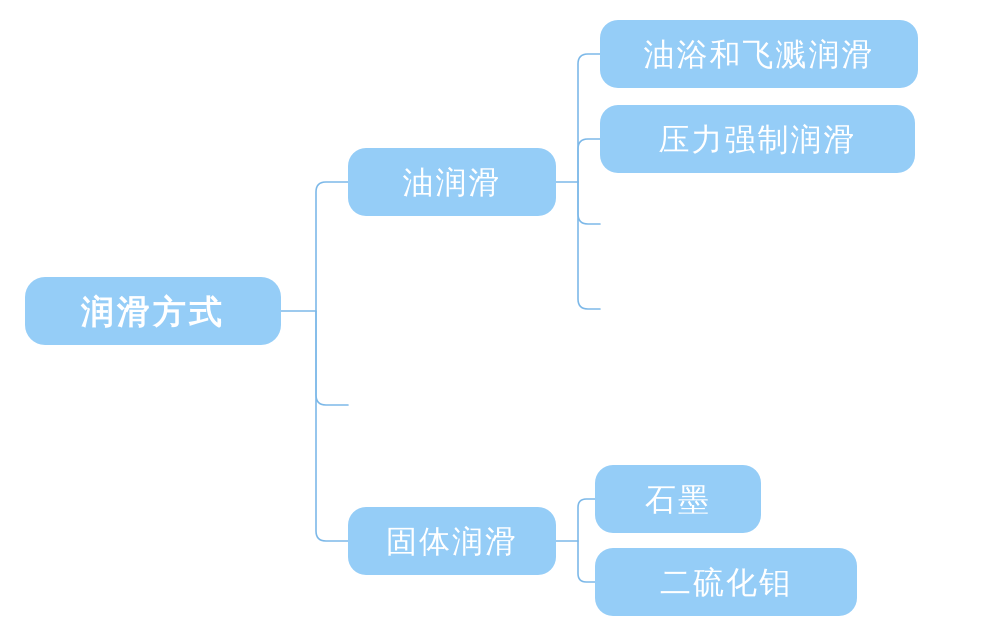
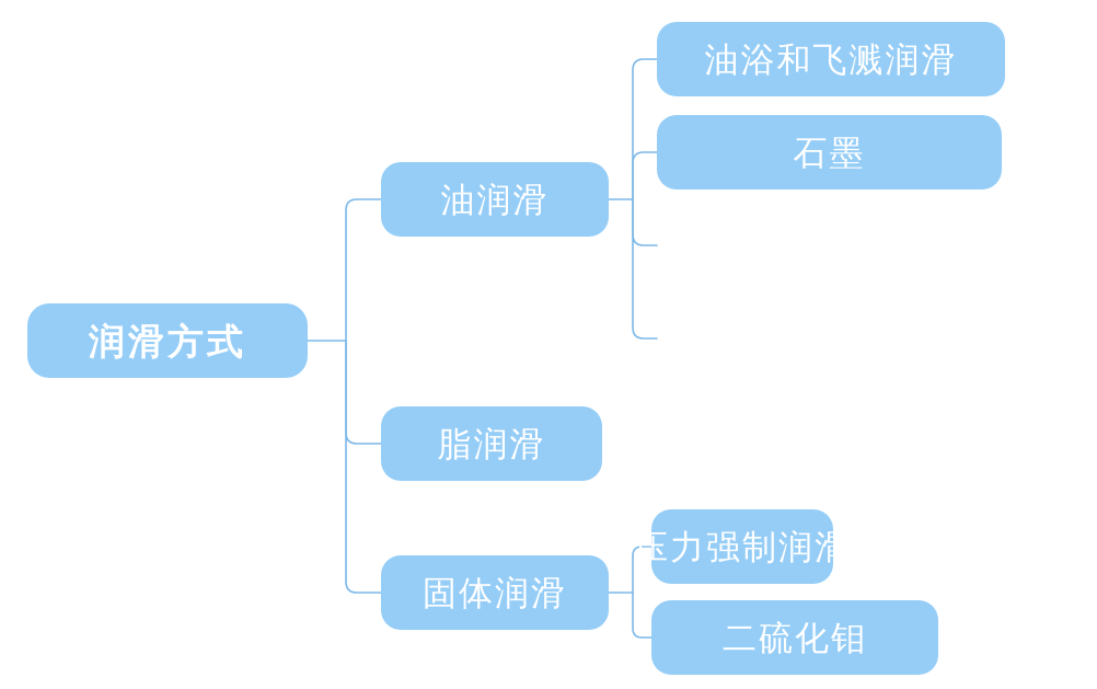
  润滑方式
  油润滑
  油浴和飞溅润滑
- 压力强制润滑
+ 石墨
+ 脂润滑
  固体润滑
- 石墨
+ 压力强制润滑
  二硫化钼
